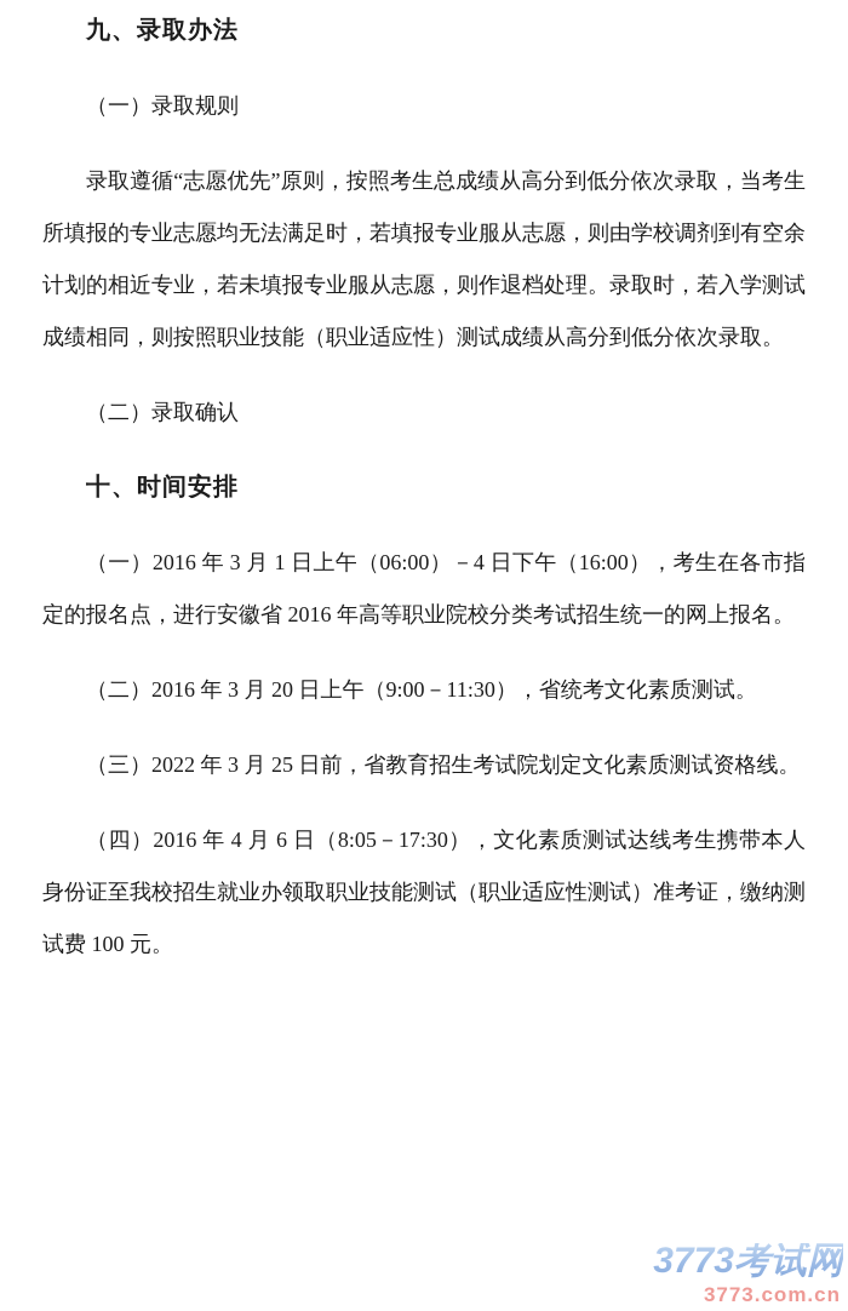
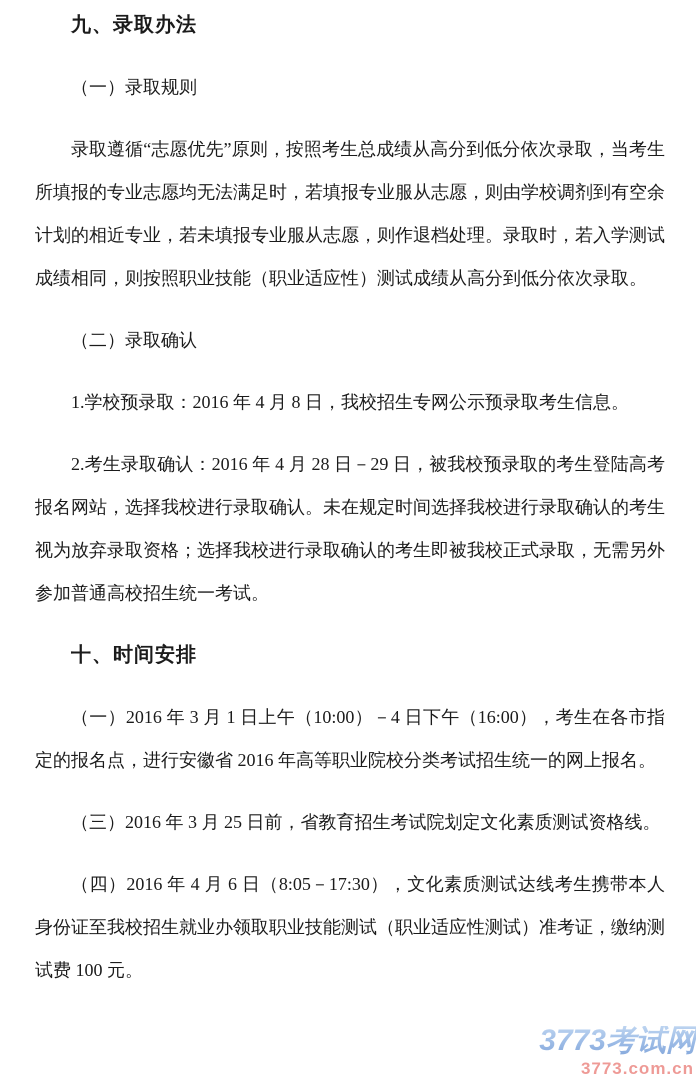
  九、录取办法
  （一）录取规则
  录取遵循“志愿优先”原则，按照考生总成绩从高分到低分依次录取，当考生所填报的专业志愿均无法满足时，若填报专业服从志愿，则由学校调剂到有空余计划的相近专业，若未填报专业服从志愿，则作退档处理。录取时，若入学测试成绩相同，则按照职业技能（职业适应性）测试成绩从高分到低分依次录取。
  （二）录取确认
+ 1.学校预录取：2016 年 4 月 8 日，我校招生专网公示预录取考生信息。
+ 2.考生录取确认：2016 年 4 月 28 日－29 日，被我校预录取的考生登陆高考报名网站，选择我校进行录取确认。未在规定时间选择我校进行录取确认的考生视为放弃录取资格；选择我校进行录取确认的考生即被我校正式录取，无需另外参加普通高校招生统一考试。
  十、时间安排
- （一）2016 年 3 月 1 日上午（06:00）－4 日下午（16:00），考生在各市指定的报名点，进行安徽省 2016 年高等职业院校分类考试招生统一的网上报名。
+ （一）2016 年 3 月 1 日上午（10:00）－4 日下午（16:00），考生在各市指定的报名点，进行安徽省 2016 年高等职业院校分类考试招生统一的网上报名。
- （二）2016 年 3 月 20 日上午（9:00－11:30），省统考文化素质测试。
- （三）2022 年 3 月 25 日前，省教育招生考试院划定文化素质测试资格线。
+ （三）2016 年 3 月 25 日前，省教育招生考试院划定文化素质测试资格线。
  （四）2016 年 4 月 6 日（8:05－17:30），文化素质测试达线考生携带本人身份证至我校招生就业办领取职业技能测试（职业适应性测试）准考证，缴纳测试费 100 元。
  3773考试网
  3773.com.cn
